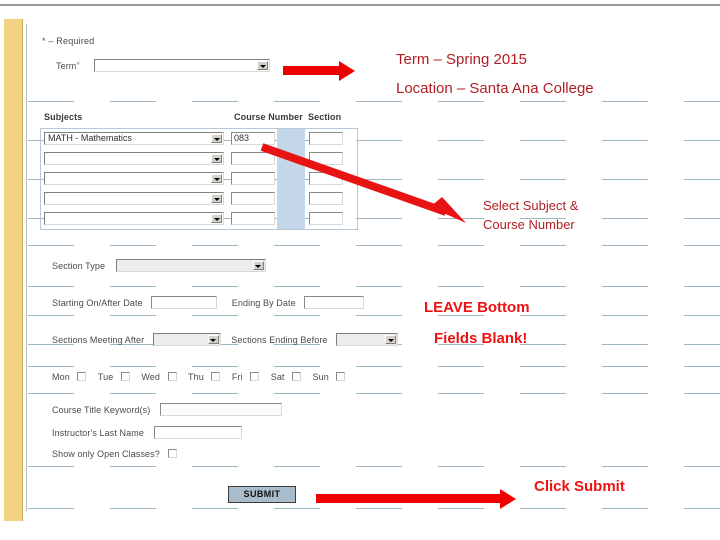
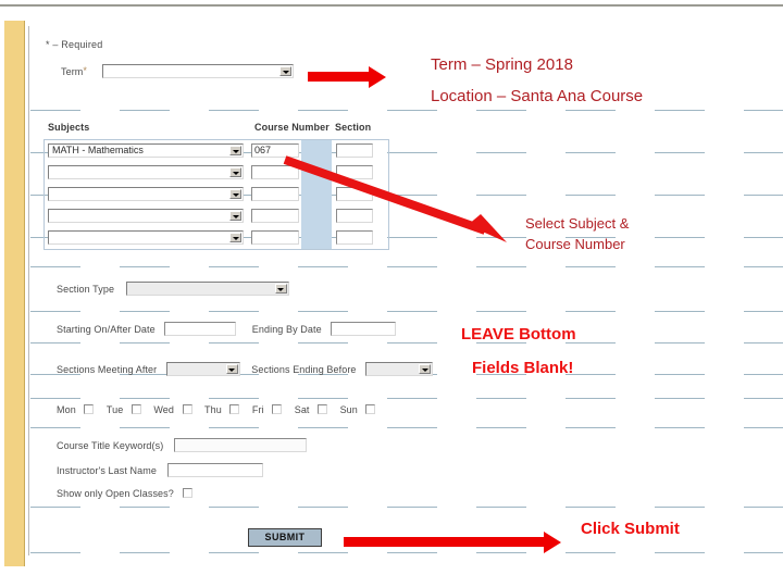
  * – Required
  Term*
  Subjects
  Course Number
  Section
  MATH - Mathematics
- 083
+ 067
  Section Type
  Starting On/After Date Ending By Date
  Sections Meeting After Sections Ending Before
  Mon Tue Wed Thu Fri Sat Sun
  Course Title Keyword(s)
  Instructor's Last Name
  Show only Open Classes?
  SUBMIT
- Term – Spring 2015
+ Term – Spring 2018
- Location – Santa Ana College
+ Location – Santa Ana Course
  Select Subject &
  Course Number
  LEAVE Bottom
  Fields Blank!
  Click Submit
